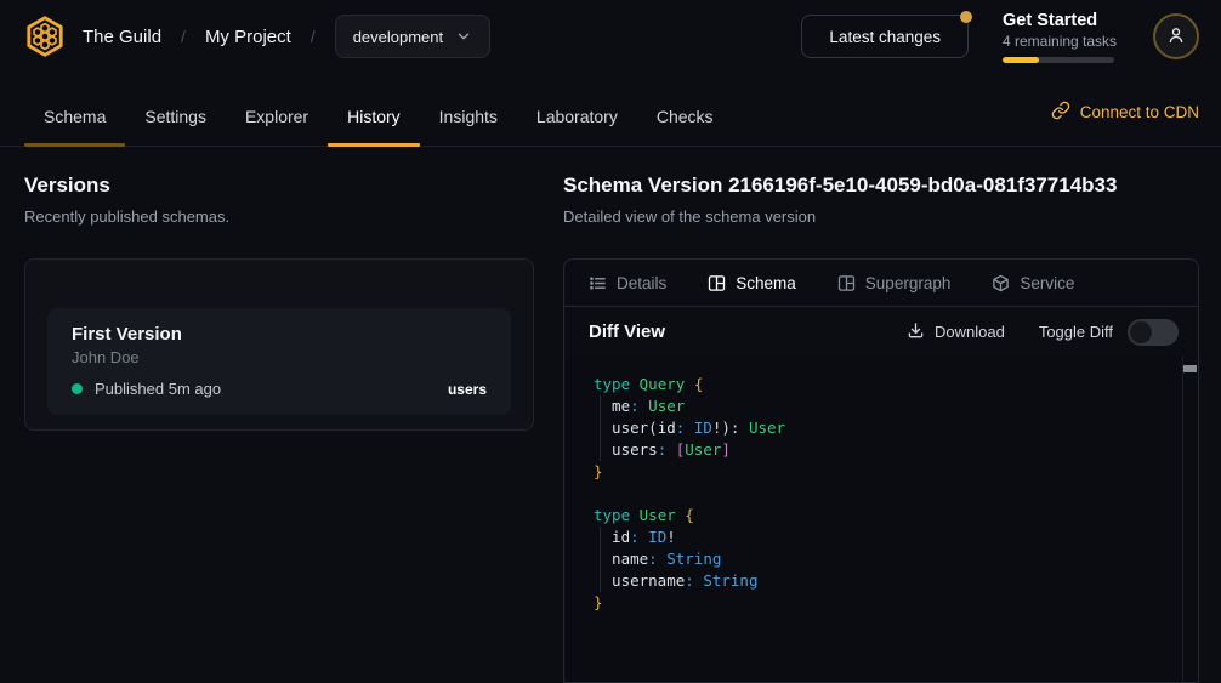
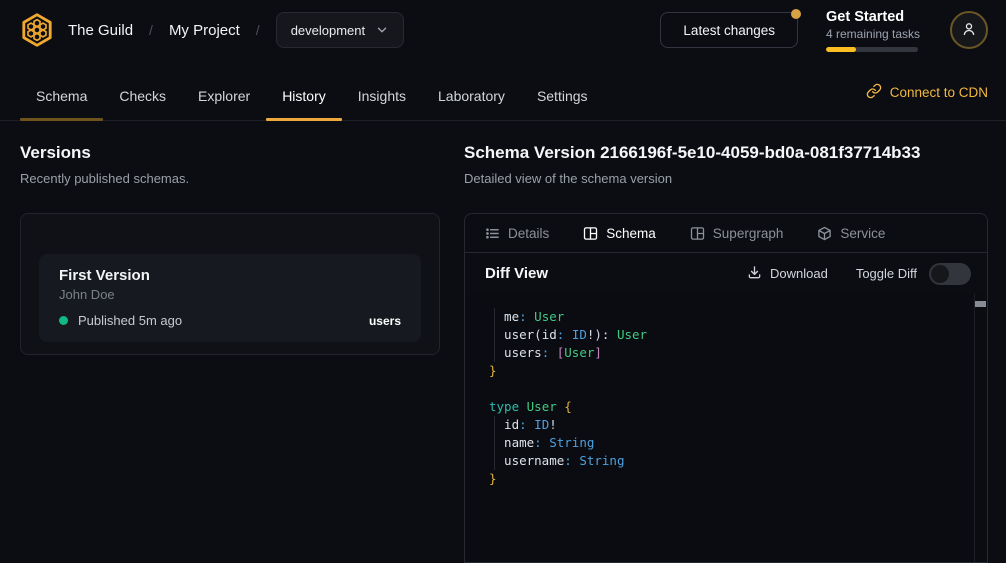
  The Guild
  /
  My Project
  /
  development
  Latest changes
  Get Started
  4 remaining tasks
  Schema
- Settings
+ Checks
  Explorer
  History
  Insights
  Laboratory
- Checks
+ Settings
  Connect to CDN
  Versions
  Recently published schemas.
  First Version
  John Doe
  Published 5m ago
  users
  Schema Version 2166196f-5e10-4059-bd0a-081f37714b33
  Detailed view of the schema version
  Details
  Schema
  Supergraph
  Service
  Diff View
  Download
  Toggle Diff
- type Query {
  me: User
  user(id: ID!): User
  users: [User]
  }
  type User {
  id: ID!
  name: String
  username: String
  }
